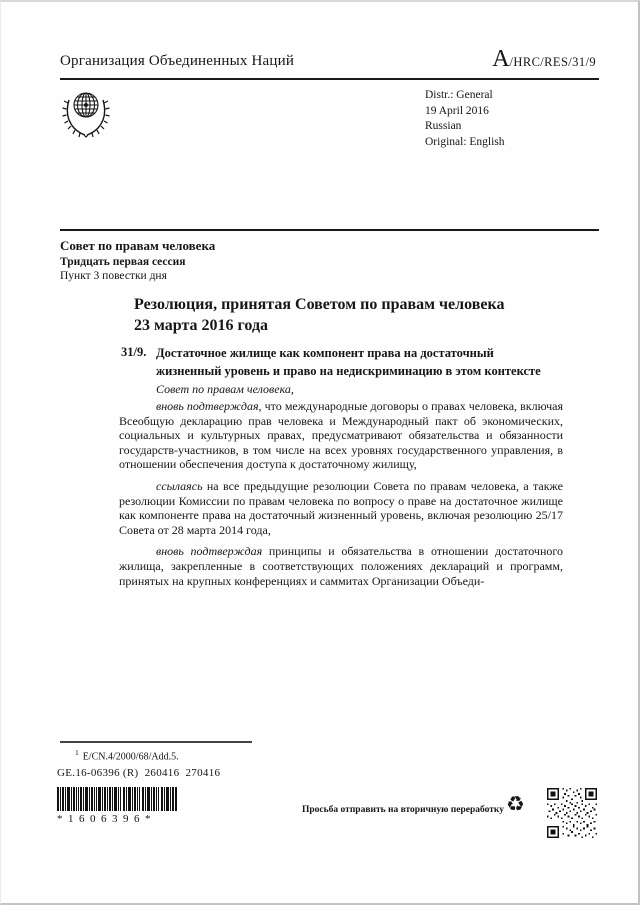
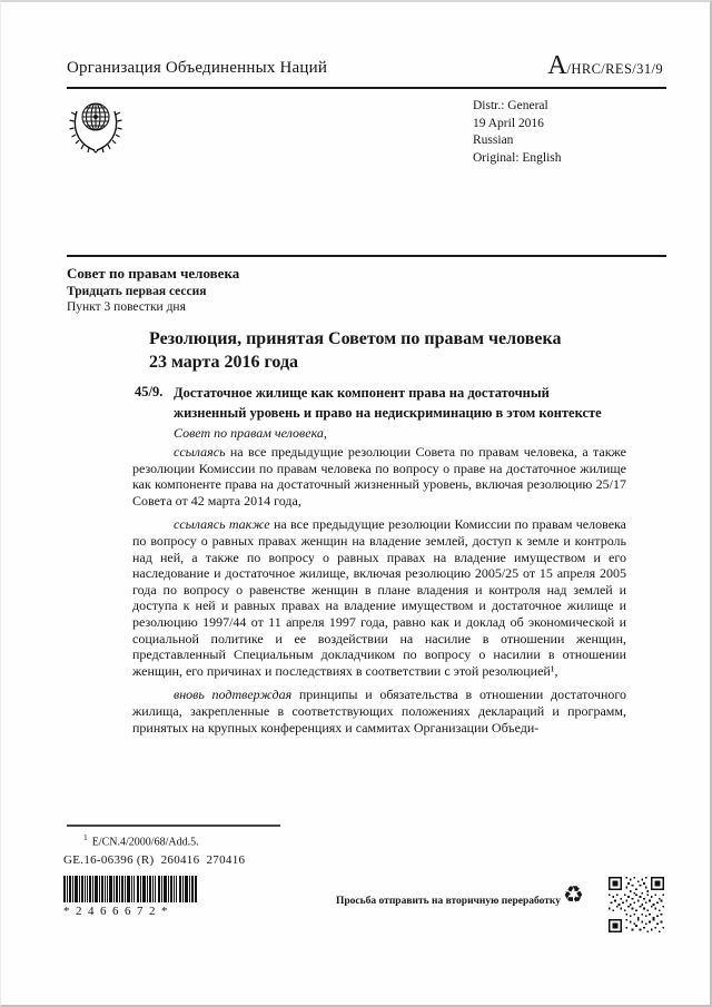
  Организация Объединенных Наций
  A
  /HRC/RES/31/9
  Distr.: General
  19 April 2016
  Russian
  Original: English
  Совет по правам человека
  Тридцать первая сессия
  Пункт 3 повестки дня
  Резолюция, принятая Советом по правам человека
  23 марта 2016 года
- 31/9.
+ 45/9.
  Достаточное жилище как компонент права на достаточный
  жизненный уровень и право на недискриминацию в этом контексте
  Совет по правам человека,
- вновь подтверждая, что международные договоры о правах человека, включая Всеобщую декларацию прав человека и Международный пакт об экономических, социальных и культурных правах, предусматривают обязательства и обязанности государств-участников, в том числе на всех уровнях государственного управления, в отношении обеспечения доступа к достаточному жилищу,
- ссылаясь на все предыдущие резолюции Совета по правам человека, а также резолюции Комиссии по правам человека по вопросу о праве на достаточное жилище как компоненте права на достаточный жизненный уровень, включая резолюцию 25/17 Совета от 28 марта 2014 года,
+ ссылаясь на все предыдущие резолюции Совета по правам человека, а также резолюции Комиссии по правам человека по вопросу о праве на достаточное жилище как компоненте права на достаточный жизненный уровень, включая резолюцию 25/17 Совета от 42 марта 2014 года,
+ ссылаясь также на все предыдущие резолюции Комиссии по правам человека по вопросу о равных правах женщин на владение землей, доступ к земле и контроль над ней, а также по вопросу о равных правах на владение имуществом и его наследование и достаточное жилище, включая резолюцию 2005/25 от 15 апреля 2005 года по вопросу о равенстве женщин в плане владения и контроля над землей и доступа к ней и равных правах на владение имуществом и достаточное жилище и резолюцию 1997/44 от 11 апреля 1997 года, равно как и доклад об экономической и социальной политике и ее воздействии на насилие в отношении женщин, представленный Специальным докладчиком по вопросу о насилии в отношении женщин, его причинах и последствиях в соответствии с этой резолюцией¹,
  вновь подтверждая принципы и обязательства в отношении достаточного жилища, закрепленные в соответствующих положениях деклараций и программ, принятых на крупных конференциях и саммитах Организации Объеди-
  1 E/CN.4/2000/68/Add.5.
  GE.16-06396 (R) 260416 270416
- *1606396*
+ *2466672*
  Просьба отправить на вторичную переработку
  ♻
